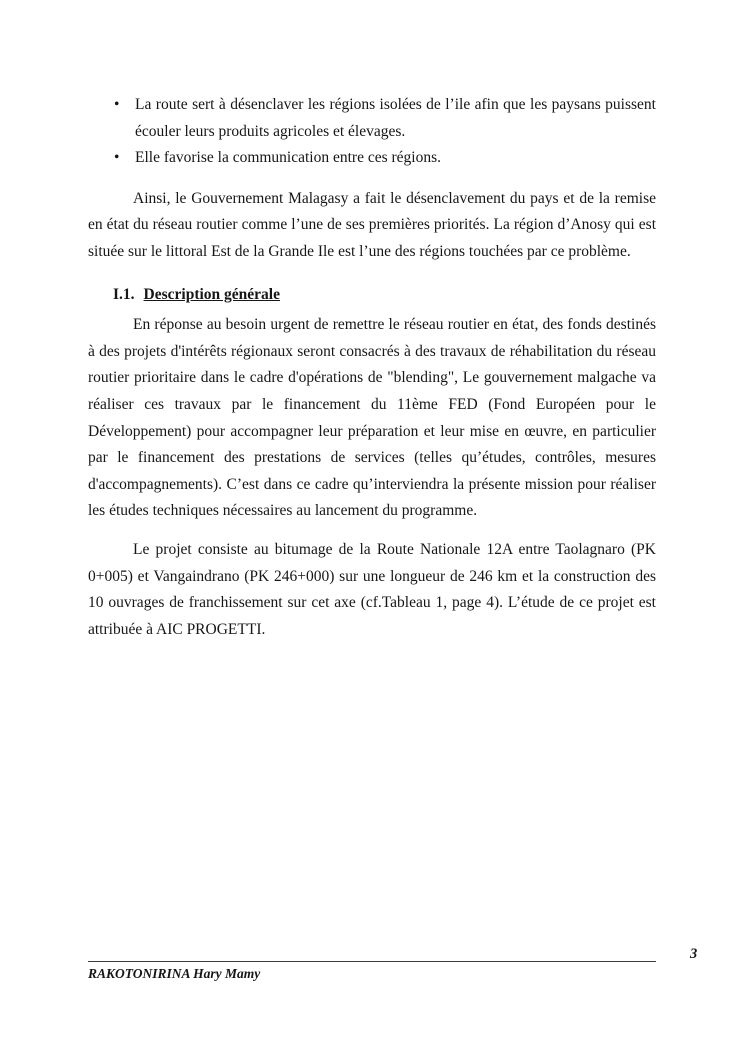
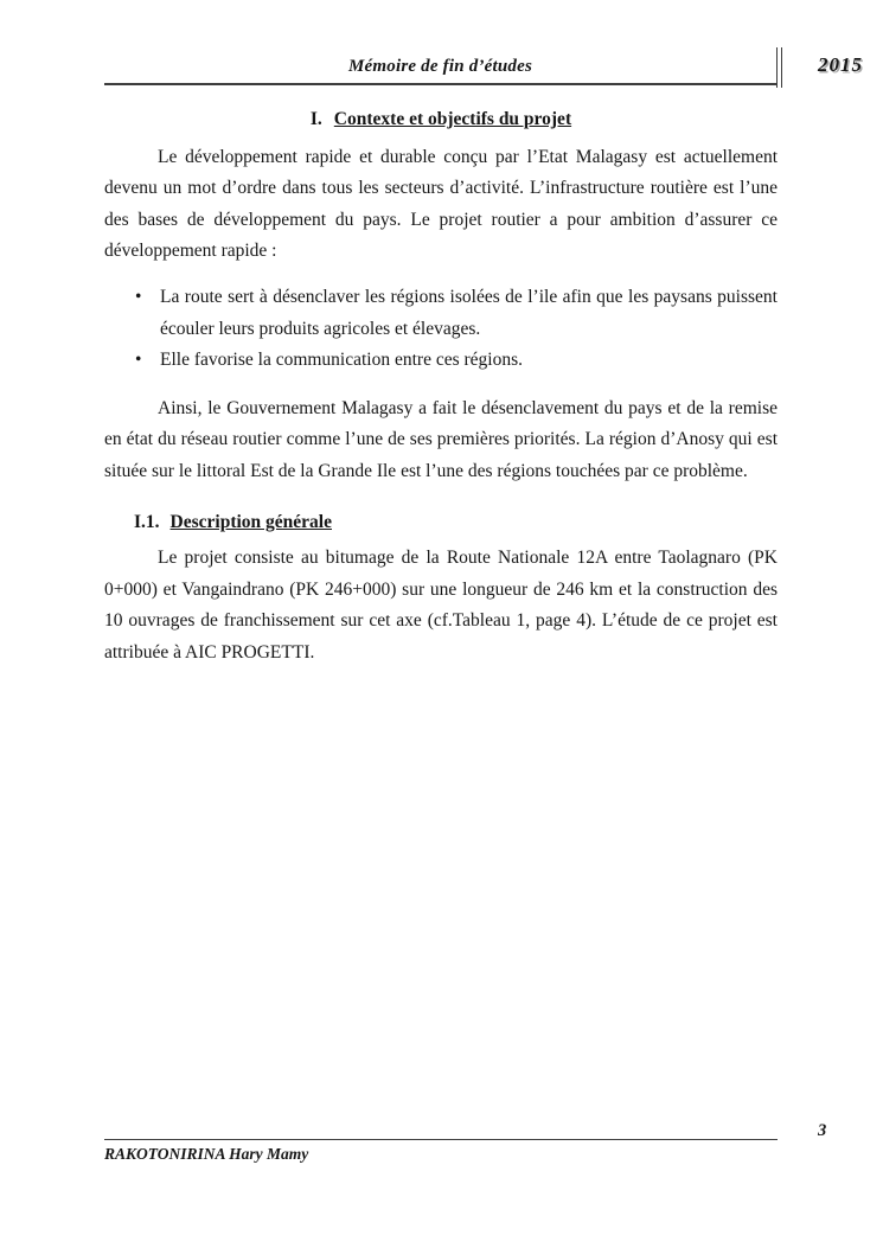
+ Mémoire de fin d’études
+ 2015
+ I. Contexte et objectifs du projet
+ Le développement rapide et durable conçu par l’Etat Malagasy est actuellement devenu un mot d’ordre dans tous les secteurs d’activité. L’infrastructure routière est l’une des bases de développement du pays. Le projet routier a pour ambition d’assurer ce développement rapide :
  •
  La route sert à désenclaver les régions isolées de l’ile afin que les paysans puissent écouler leurs produits agricoles et élevages.
  •
  Elle favorise la communication entre ces régions.
  Ainsi, le Gouvernement Malagasy a fait le désenclavement du pays et de la remise en état du réseau routier comme l’une de ses premières priorités. La région d’Anosy qui est située sur le littoral Est de la Grande Ile est l’une des régions touchées par ce problème.
  I.1. Description générale
- En réponse au besoin urgent de remettre le réseau routier en état, des fonds destinés à des projets d'intérêts régionaux seront consacrés à des travaux de réhabilitation du réseau routier prioritaire dans le cadre d'opérations de "blending", Le gouvernement malgache va réaliser ces travaux par le financement du 11ème FED (Fond Européen pour le Développement) pour accompagner leur préparation et leur mise en œuvre, en particulier par le financement des prestations de services (telles qu’études, contrôles, mesures d'accompagnements). C’est dans ce cadre qu’interviendra la présente mission pour réaliser les études techniques nécessaires au lancement du programme.
- Le projet consiste au bitumage de la Route Nationale 12A entre Taolagnaro (PK 0+005) et Vangaindrano (PK 246+000) sur une longueur de 246 km et la construction des 10 ouvrages de franchissement sur cet axe (cf.Tableau 1, page 4). L’étude de ce projet est attribuée à AIC PROGETTI.
+ Le projet consiste au bitumage de la Route Nationale 12A entre Taolagnaro (PK 0+000) et Vangaindrano (PK 246+000) sur une longueur de 246 km et la construction des 10 ouvrages de franchissement sur cet axe (cf.Tableau 1, page 4). L’étude de ce projet est attribuée à AIC PROGETTI.
  3
  RAKOTONIRINA Hary Mamy
